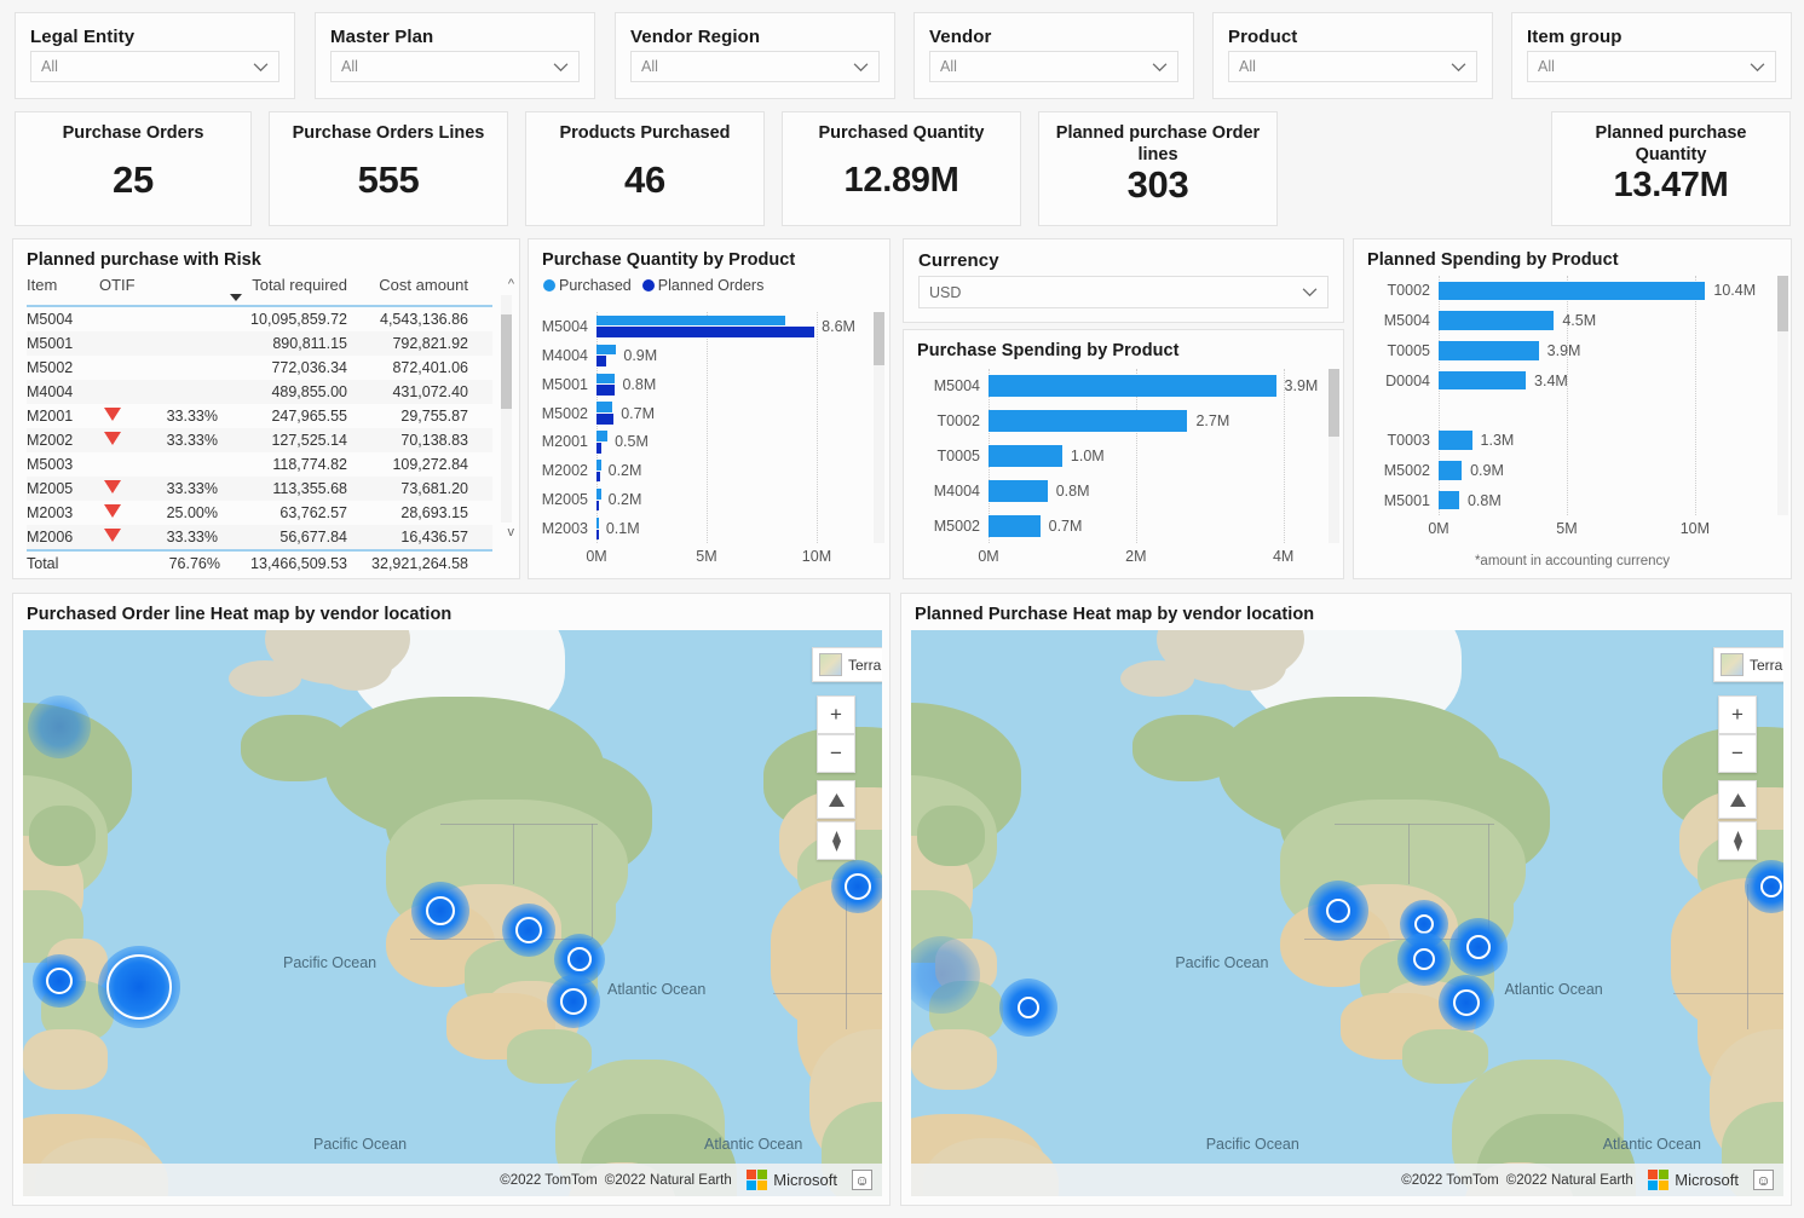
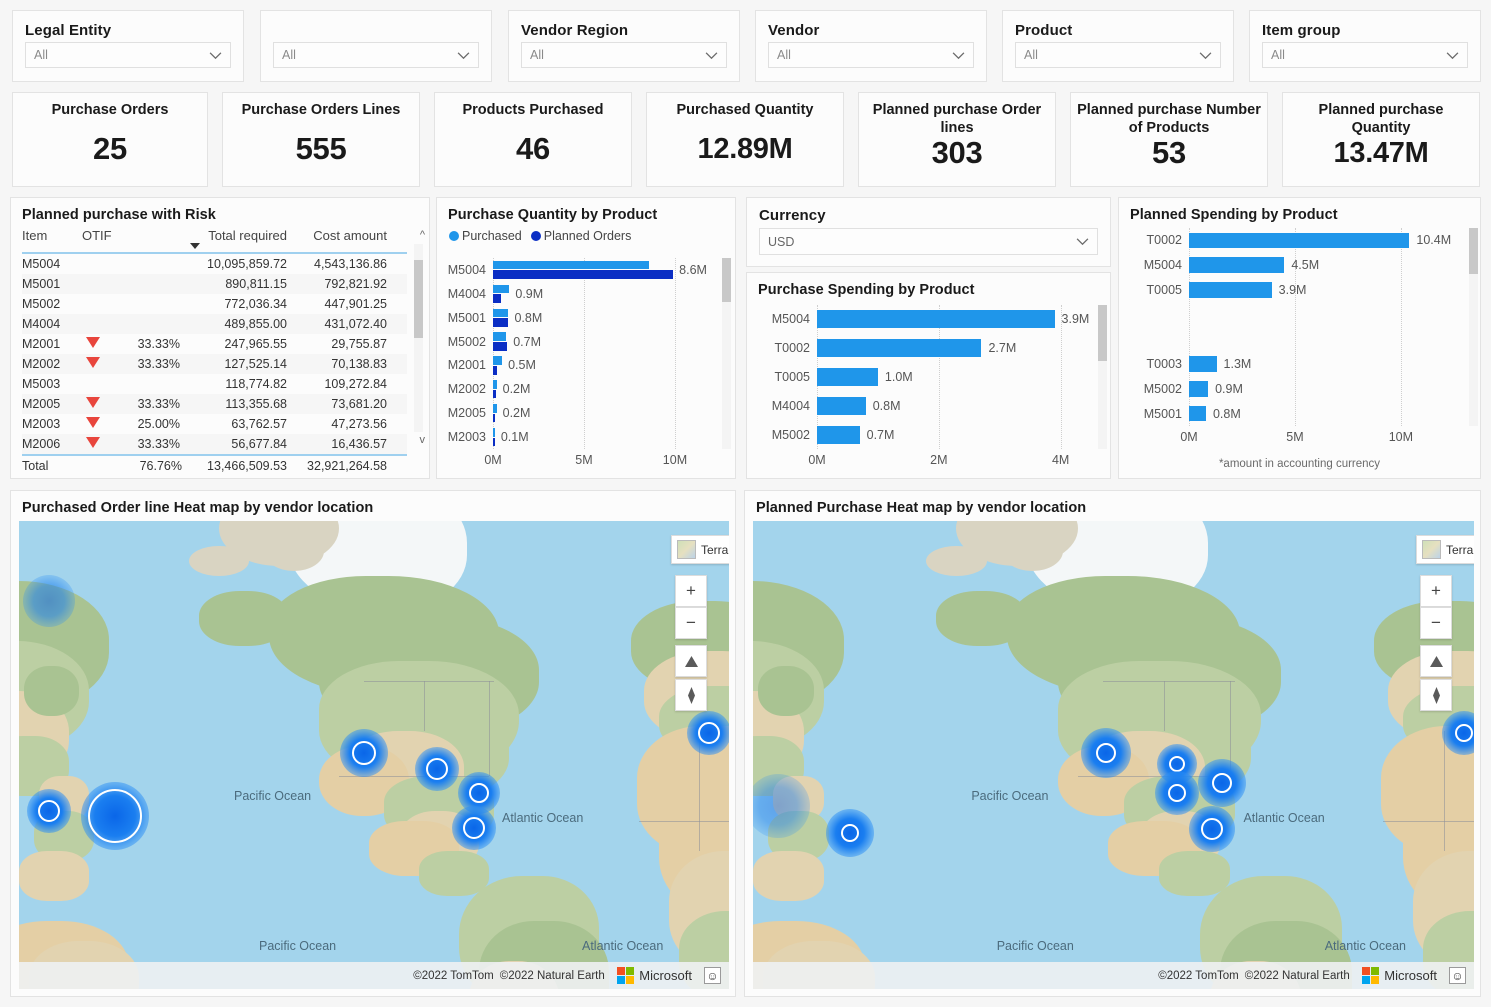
  Legal Entity
  All
- Master Plan
  All
  Vendor Region
  All
  Vendor
  All
  Product
  All
  Item group
  All
  Purchase Orders
  25
  Purchase Orders Lines
  555
  Products Purchased
  46
  Purchased Quantity
  12.89M
  Planned purchase Order lines
  303
+ Planned purchase Number of Products
+ 53
  Planned purchase Quantity
  13.47M
  Planned purchase with Risk
  Item
  OTIF
  Total required
  Cost amount
  M5004
  10,095,859.72
  4,543,136.86
  M5001
  890,811.15
  792,821.92
  M5002
  772,036.34
- 872,401.06
+ 447,901.25
  M4004
  489,855.00
  431,072.40
  M2001
  33.33%
  247,965.55
  29,755.87
  M2002
  33.33%
  127,525.14
  70,138.83
  M5003
  118,774.82
  109,272.84
  M2005
  33.33%
  113,355.68
  73,681.20
  M2003
  25.00%
  63,762.57
- 28,693.15
+ 47,273.56
  M2006
  33.33%
  56,677.84
  16,436.57
  Total
  76.76%
  13,466,509.53
  32,921,264.58
  ^
  v
  Purchase Quantity by Product
  Purchased
  Planned Orders
  M5004
  8.6M
  M4004
  0.9M
  M5001
  0.8M
  M5002
  0.7M
  M2001
  0.5M
  M2002
  0.2M
  M2005
  0.2M
  M2003
  0.1M
  0M
  5M
  10M
  Currency
  USD
  Purchase Spending by Product
  M5004
  3.9M
  T0002
  2.7M
  T0005
  1.0M
  M4004
  0.8M
  M5002
  0.7M
  0M
  2M
  4M
  Planned Spending by Product
  T0002
  10.4M
  M5004
  4.5M
  T0005
  3.9M
- D0004
- 3.4M
  T0003
  1.3M
  M5002
  0.9M
  M5001
  0.8M
  0M
  5M
  10M
  *amount in accounting currency
  Purchased Order line Heat map by vendor location
  Pacific Ocean
  Atlantic Ocean
  Pacific Ocean
  Atlantic Ocean
  Terra
  +
  −
  ©2022 TomTom
  ©2022 Natural Earth
  Microsoft
  ☺
  Planned Purchase Heat map by vendor location
  Pacific Ocean
  Atlantic Ocean
  Pacific Ocean
  Atlantic Ocean
  Terra
  +
  −
  ©2022 TomTom
  ©2022 Natural Earth
  Microsoft
  ☺
